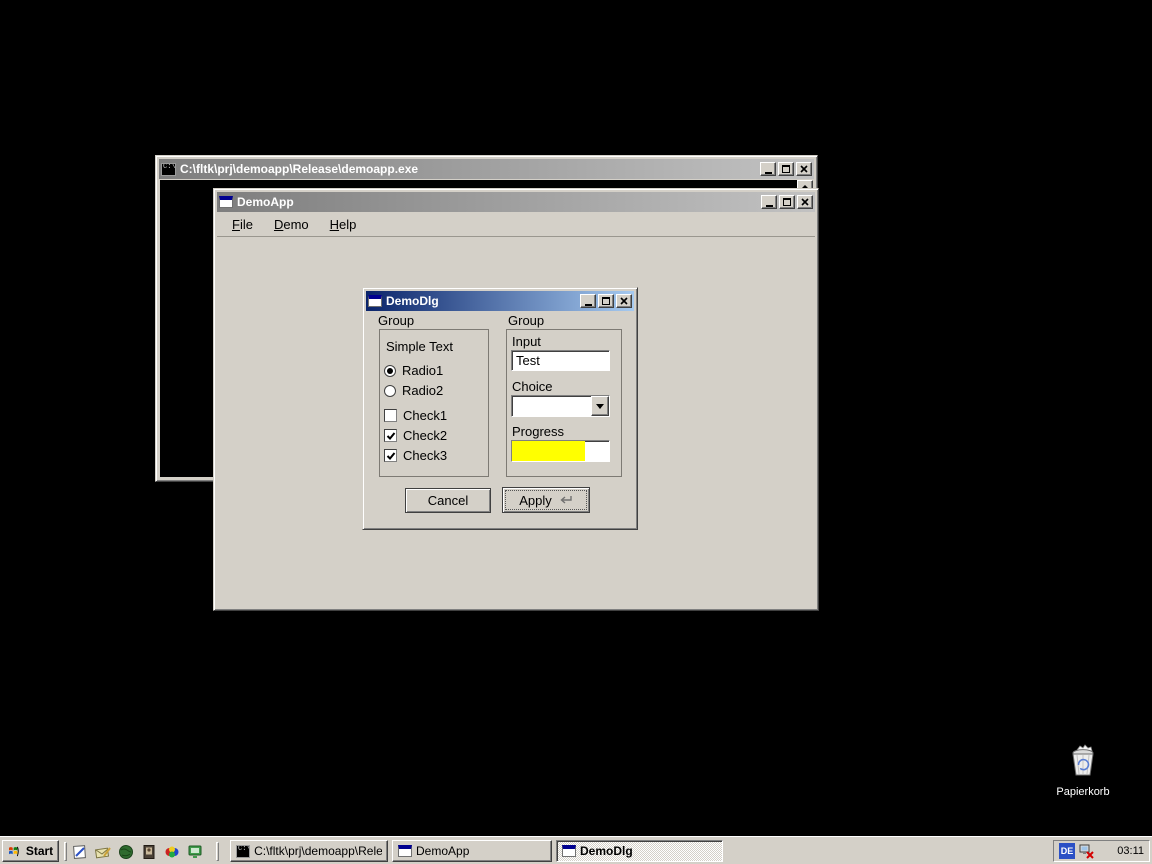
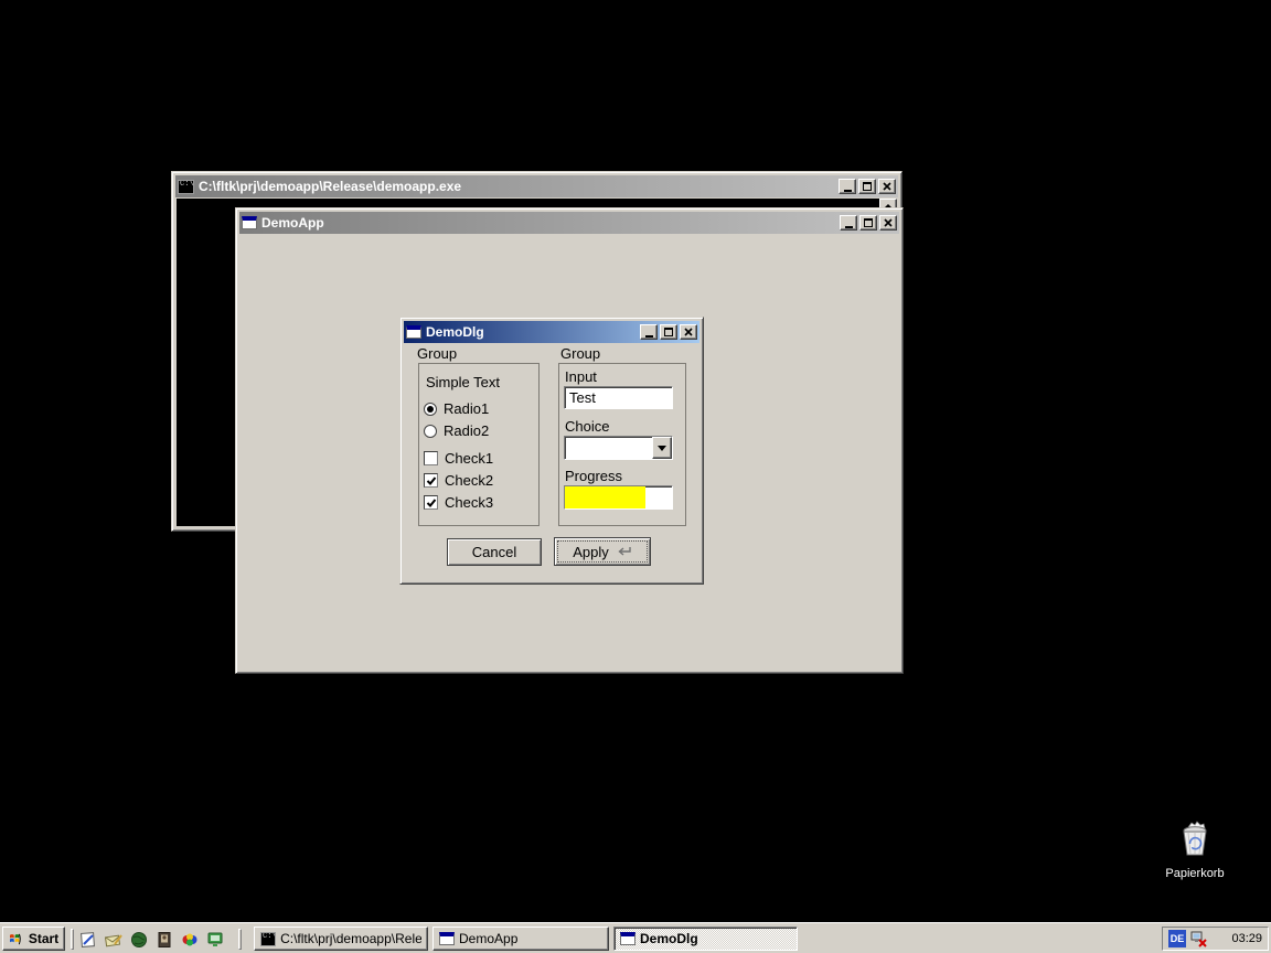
  C:\
  C:\fltk\prj\demoapp\Release\demoapp.exe
  DemoApp
- File
- Demo
- Help
  DemoDlg
  Group
  Simple Text
  Radio1
  Radio2
  Check1
  Check2
  Check3
  Group
  Input
  Test
  Choice
  Progress
  Cancel
  Apply
  Papierkorb
  Start
  C:\
  C:\fltk\prj\demoapp\Rele
  DemoApp
  DemoDlg
  DE
- 03:11
+ 03:29
